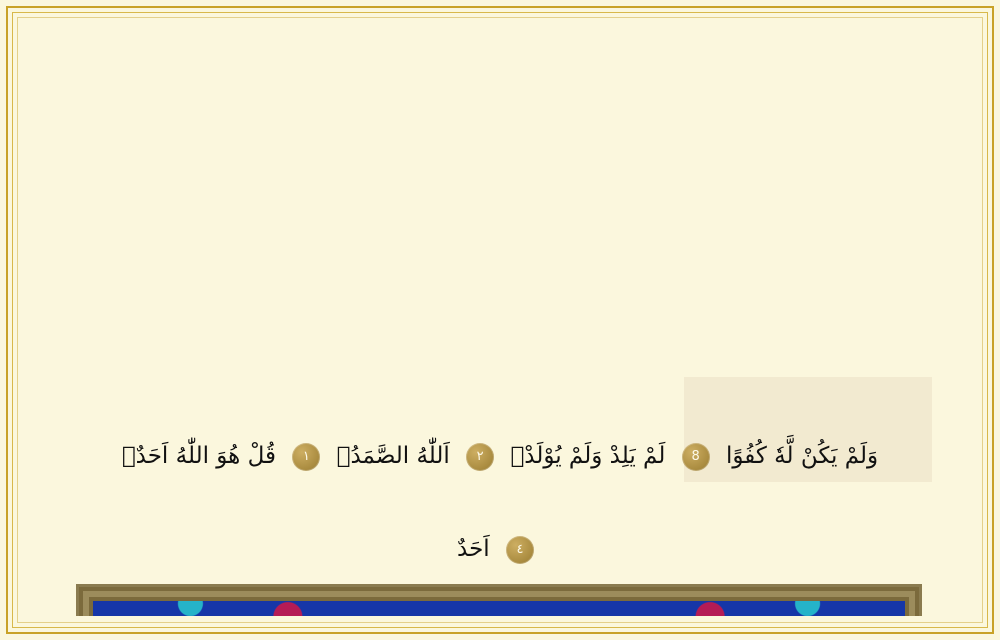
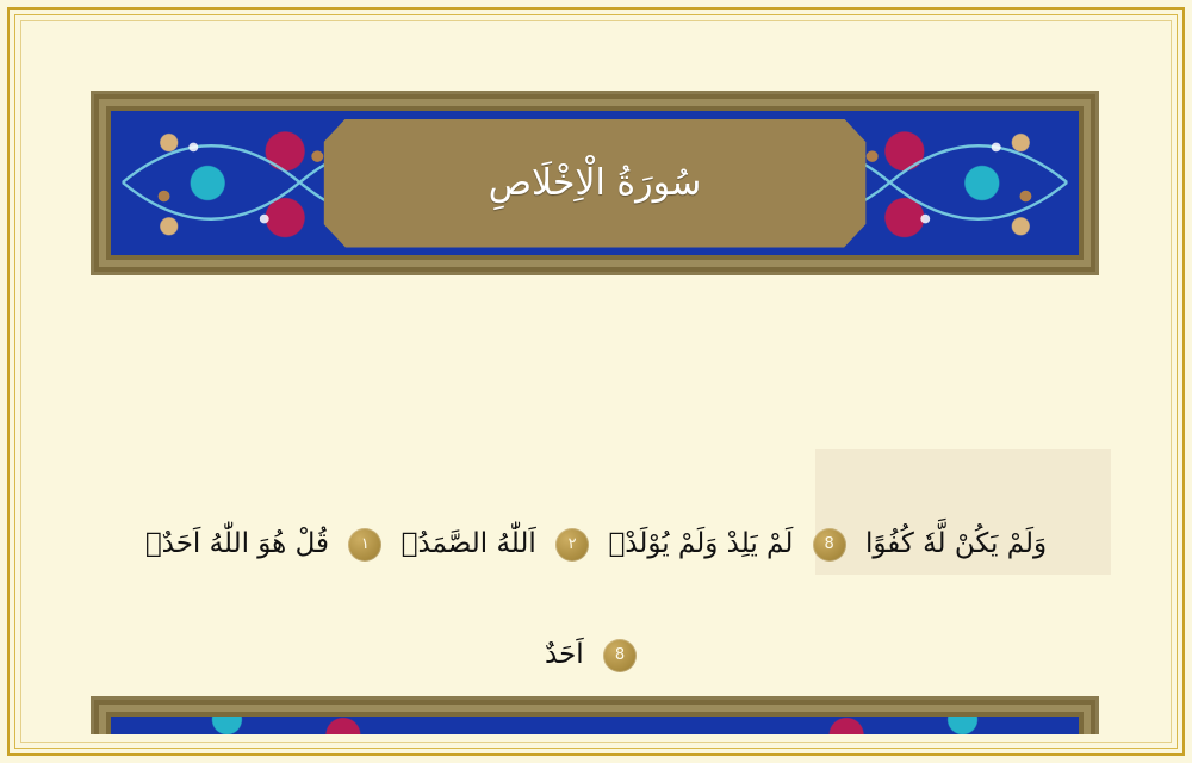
+ سُورَةُ الْاِخْلَاصِ
  وَلَمْ يَكُنْ لَّهٗ كُفُوًا 8 لَمْ يَلِدْ وَلَمْ يُوْلَدْۙ ٢ اَللّٰهُ الصَّمَدُۚ ١ قُلْ هُوَ اللّٰهُ اَحَدٌۚ
- ٤ اَحَدٌ
+ 8 اَحَدٌ
